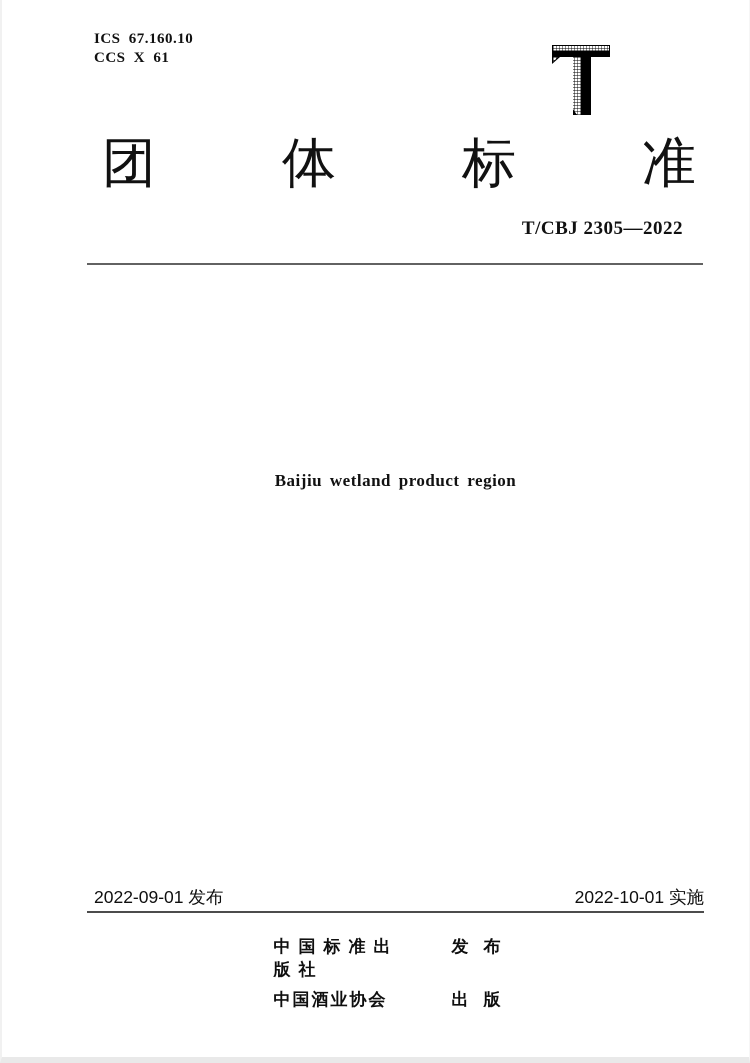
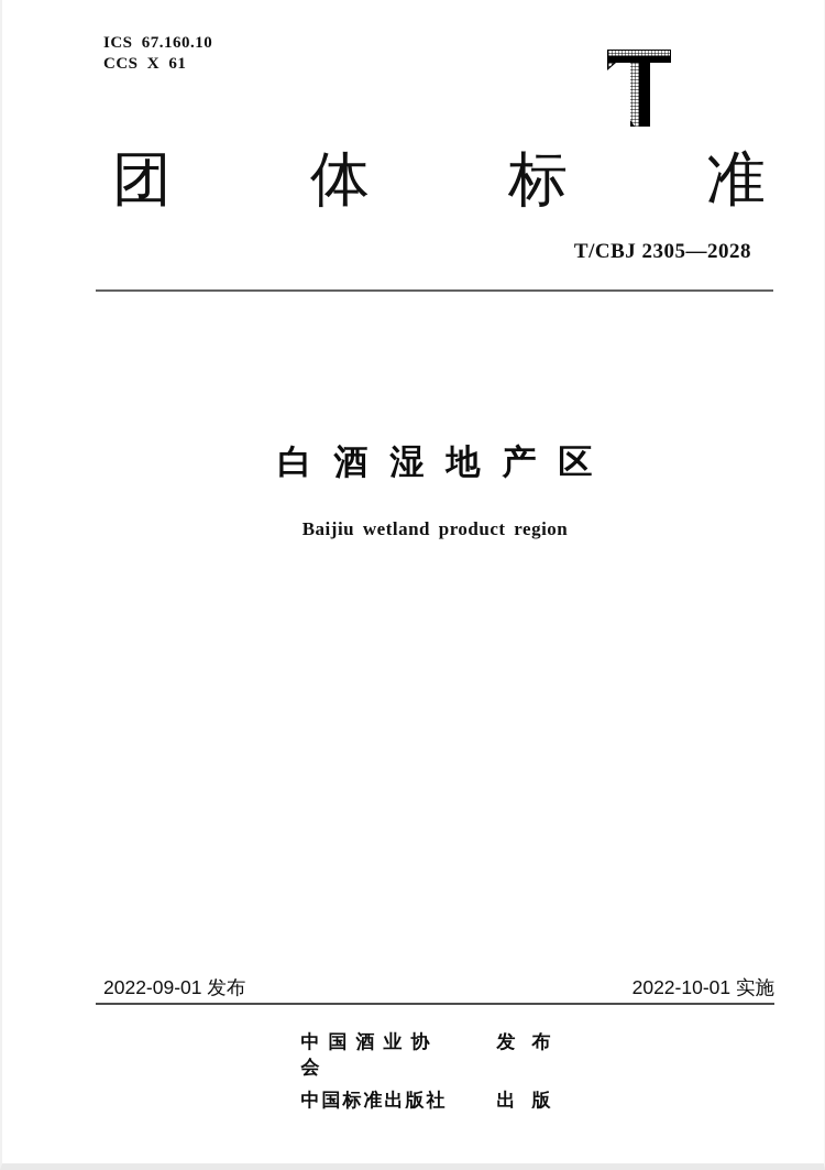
  ICS 67.160.10
  CCS X 61
  团
  体
  标
  准
- T/CBJ 2305—2022
+ T/CBJ 2305—2028
+ 白酒湿地产区
  Baijiu wetland product region
  2022-09-01 发布
  2022-10-01 实施
- 中国标准出版社
+ 中国酒业协会
  发布
- 中国酒业协会
+ 中国标准出版社
  出版
